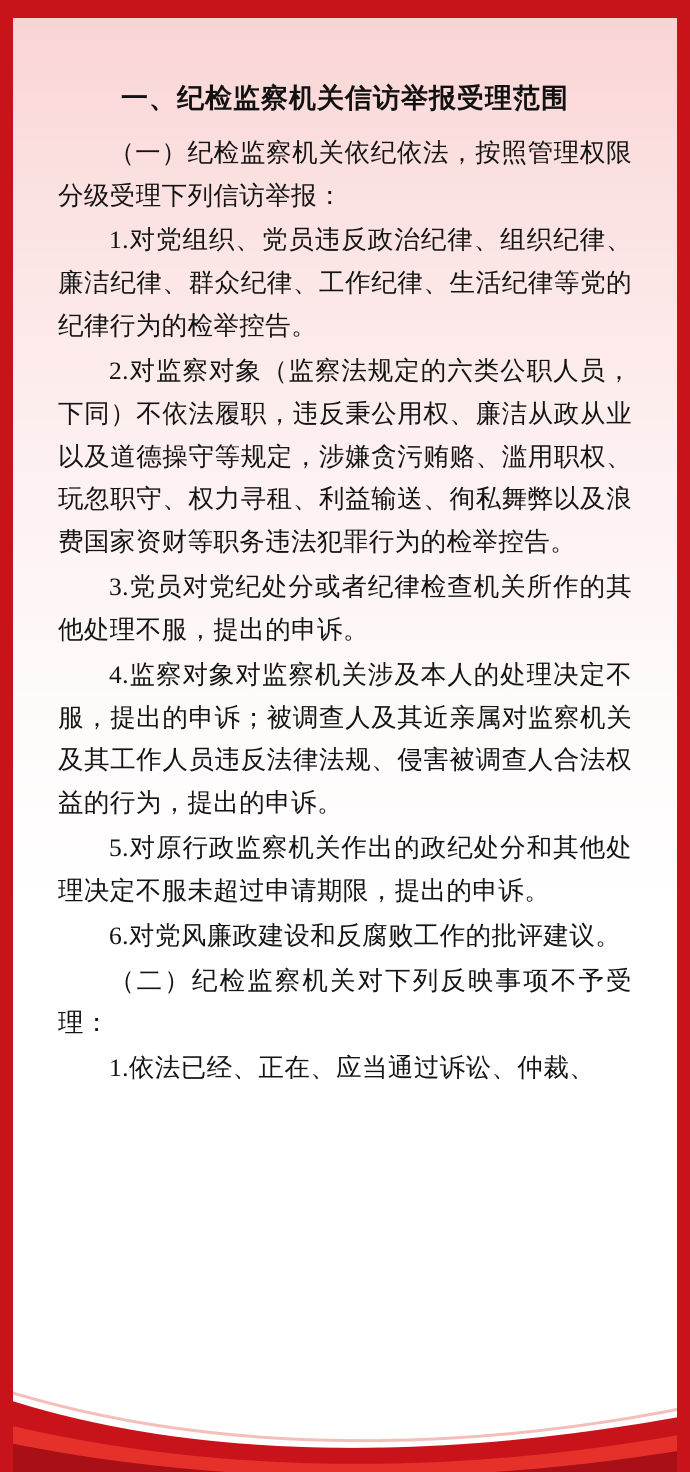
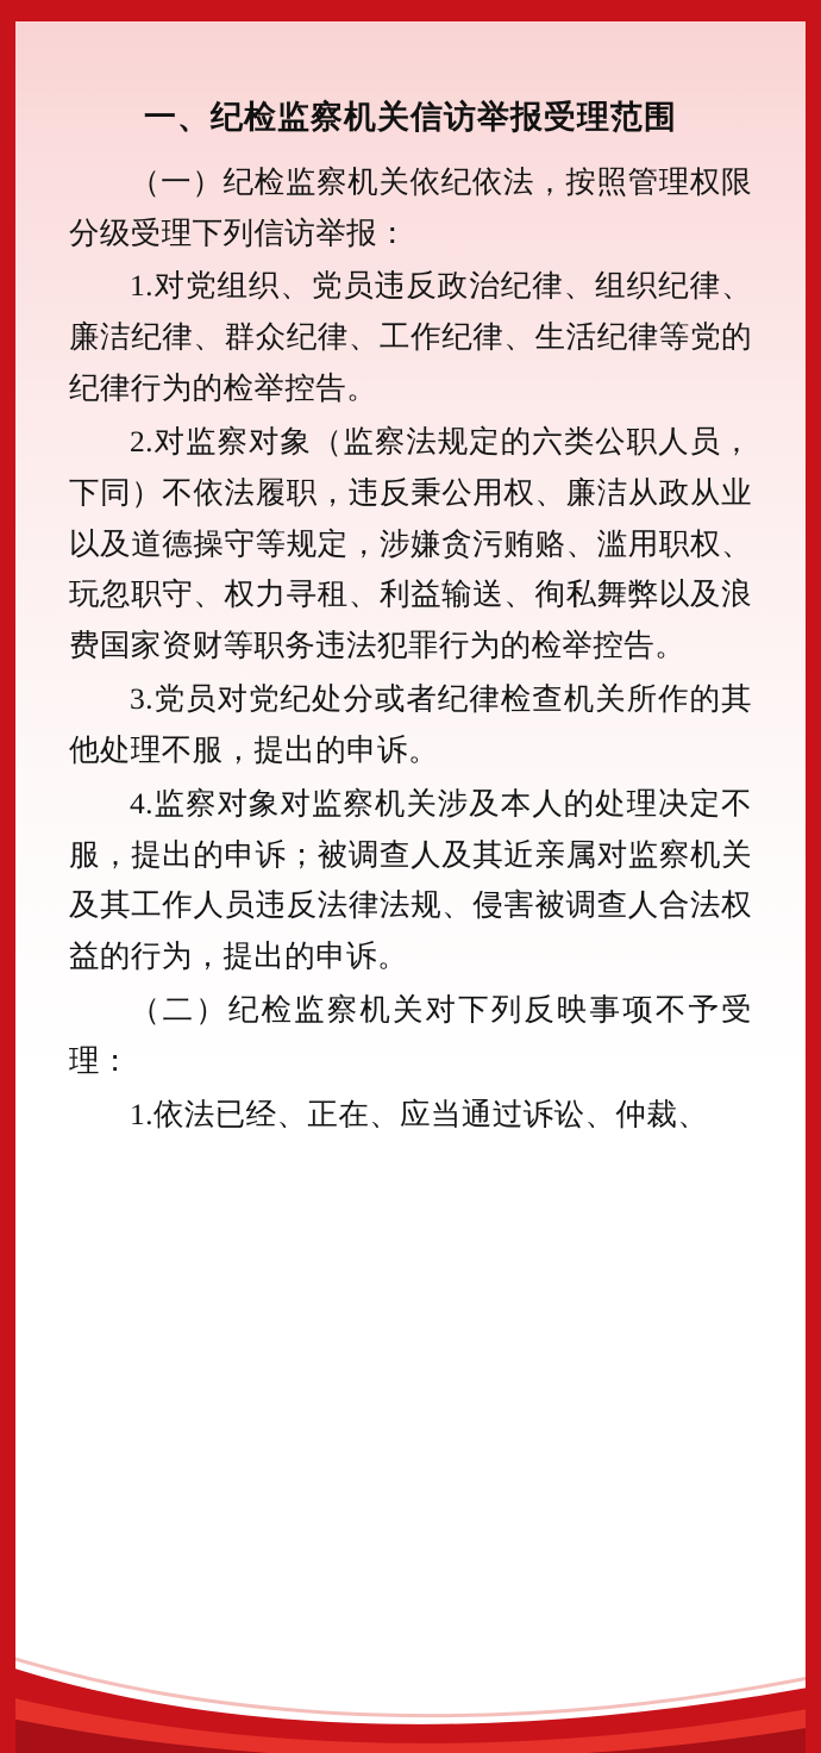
  一、纪检监察机关信访举报受理范围
  （一）纪检监察机关依纪依法，按照管理权限分级受理下列信访举报：
  1.对党组织、党员违反政治纪律、组织纪律、廉洁纪律、群众纪律、工作纪律、生活纪律等党的纪律行为的检举控告。
  2.对监察对象（监察法规定的六类公职人员，下同）不依法履职，违反秉公用权、廉洁从政从业以及道德操守等规定，涉嫌贪污贿赂、滥用职权、玩忽职守、权力寻租、利益输送、徇私舞弊以及浪费国家资财等职务违法犯罪行为的检举控告。
  3.党员对党纪处分或者纪律检查机关所作的其他处理不服，提出的申诉。
  4.监察对象对监察机关涉及本人的处理决定不服，提出的申诉；被调查人及其近亲属对监察机关及其工作人员违反法律法规、侵害被调查人合法权益的行为，提出的申诉。
- 5.对原行政监察机关作出的政纪处分和其他处理决定不服未超过申请期限，提出的申诉。
- 6.对党风廉政建设和反腐败工作的批评建议。
  （二）纪检监察机关对下列反映事项不予受理：
  1.依法已经、正在、应当通过诉讼、仲裁、
